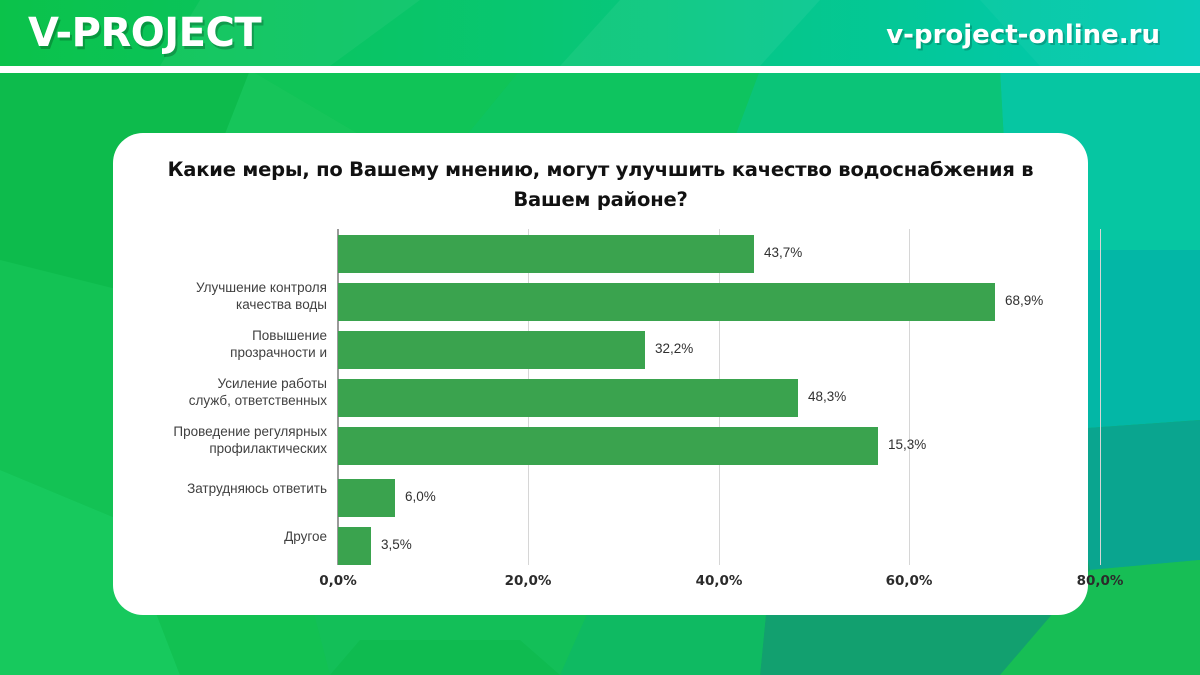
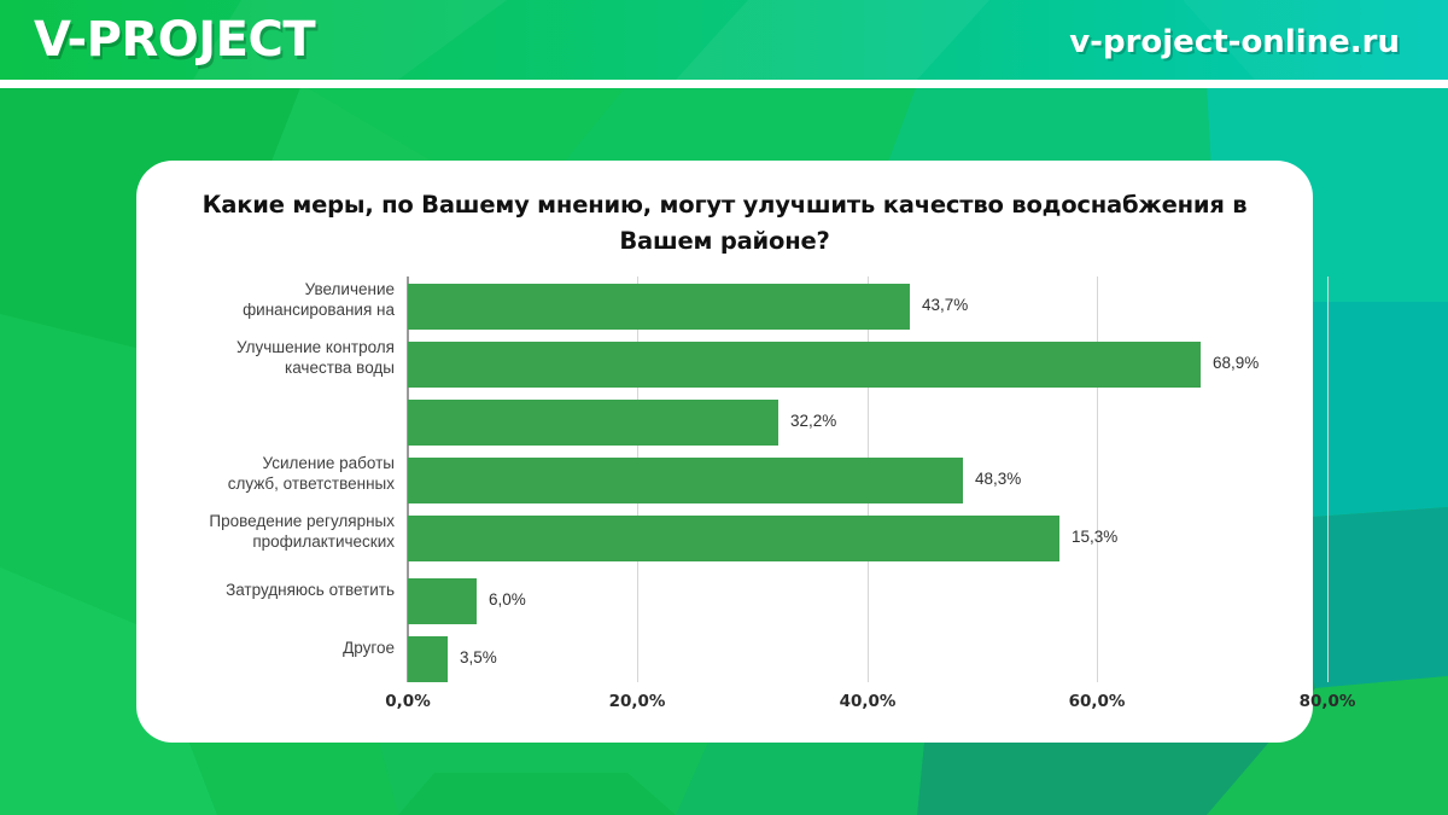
  V-PROJECT
  v-project-online.ru
  Какие меры, по Вашему мнению, могут улучшить качество водоснабжения в Вашем районе?
+ Увеличение
+ финансирования на
  Улучшение контроля
  качества воды
- Повышение
- прозрачности и
  Усиление работы
  служб, ответственных
  Проведение регулярных
  профилактических
  Затрудняюсь ответить
  Другое
  43,7%
  68,9%
  32,2%
  48,3%
  15,3%
  6,0%
  3,5%
  0,0%
  20,0%
  40,0%
  60,0%
  80,0%
